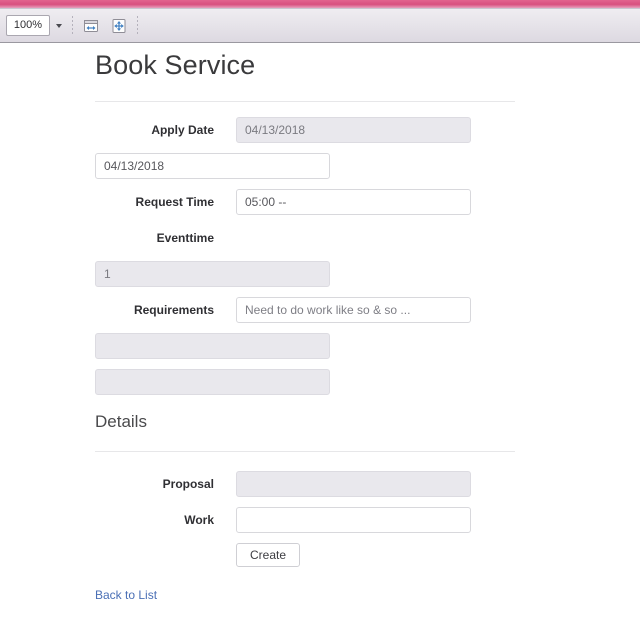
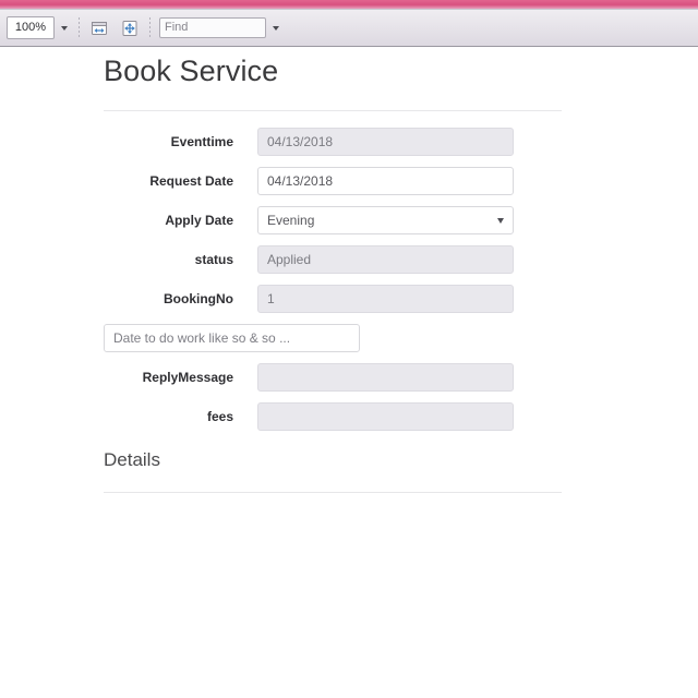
  100%
+ Find
  Book Service
- Apply Date
+ Eventtime
  04/13/2018
+ Request Date
  04/13/2018
- Request Time
- 05:00 --
- Eventtime
+ Apply Date
+ Evening
+ status
+ Applied
+ BookingNo
  1
- Requirements
- Need to do work like so & so ...
+ Date to do work like so & so ...
+ ReplyMessage
+ fees
  Details
- Proposal
- Work
- Create
- Back to List
